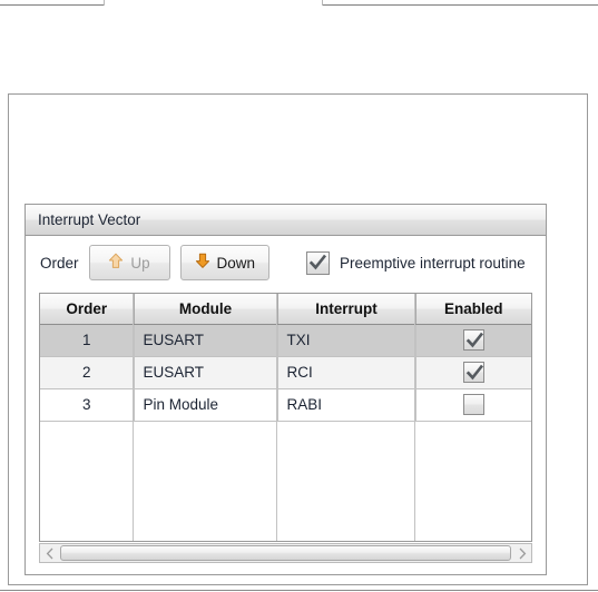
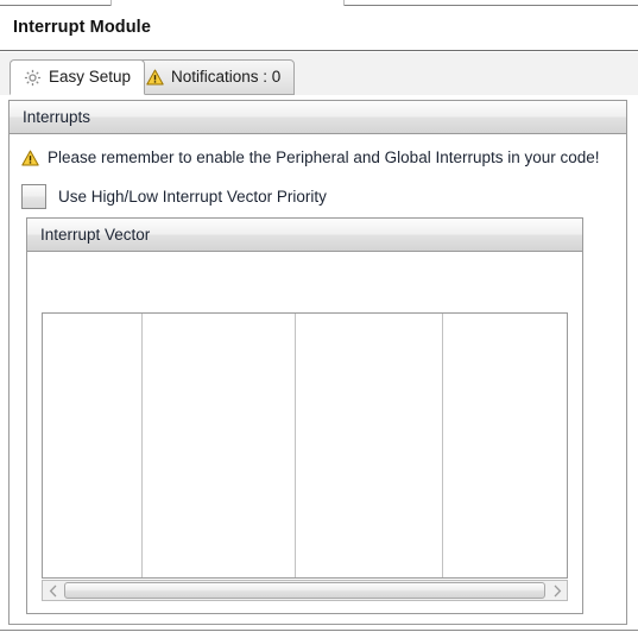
+ Interrupt Module
+ Easy Setup
+ Notifications : 0
+ Interrupts
+ Please remember to enable the Peripheral and Global Interrupts in your code!
+ Use High/Low Interrupt Vector Priority
  Interrupt Vector
- Order
- Up
- Down
- Preemptive interrupt routine
- Order	Module	Interrupt	Enabled
- 1	EUSART	TXI
- 2	EUSART	RCI
- 3	Pin Module	RABI
